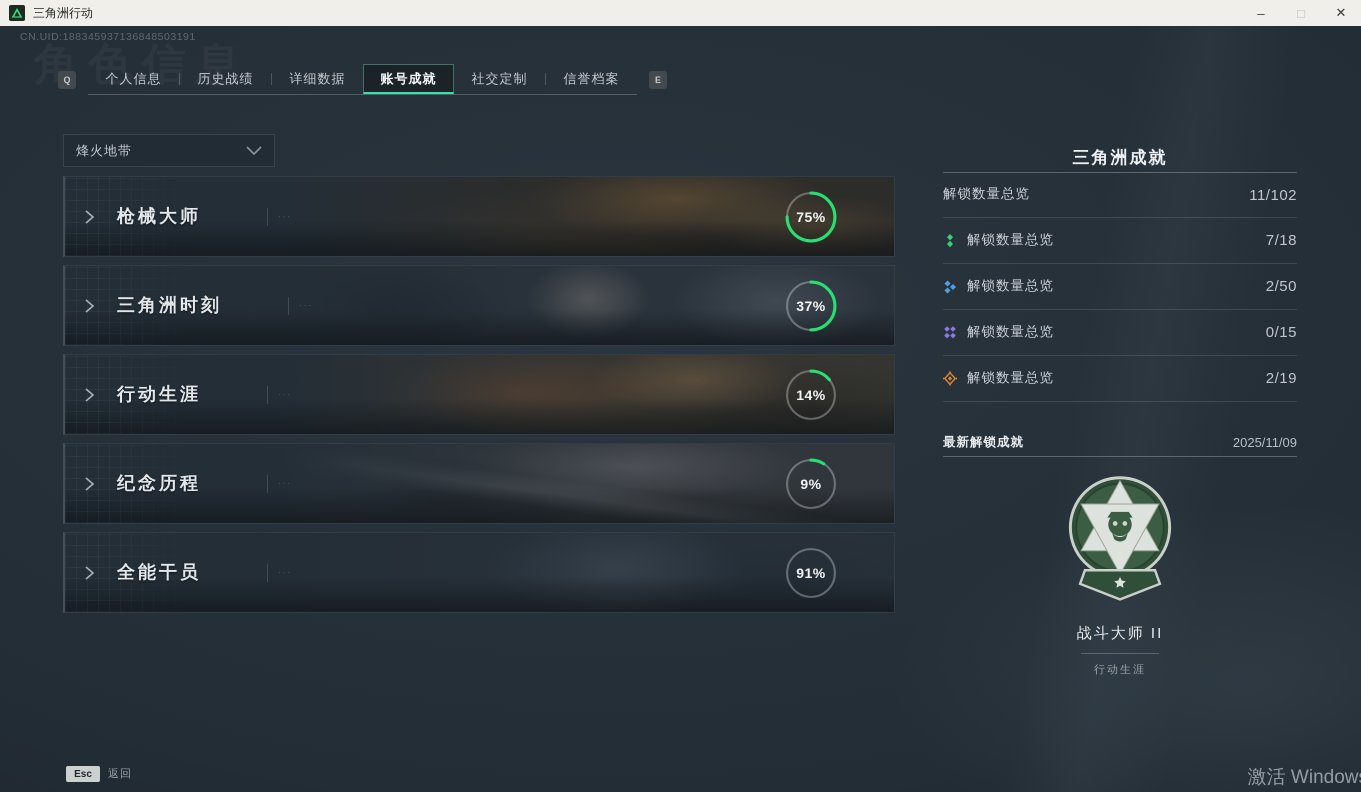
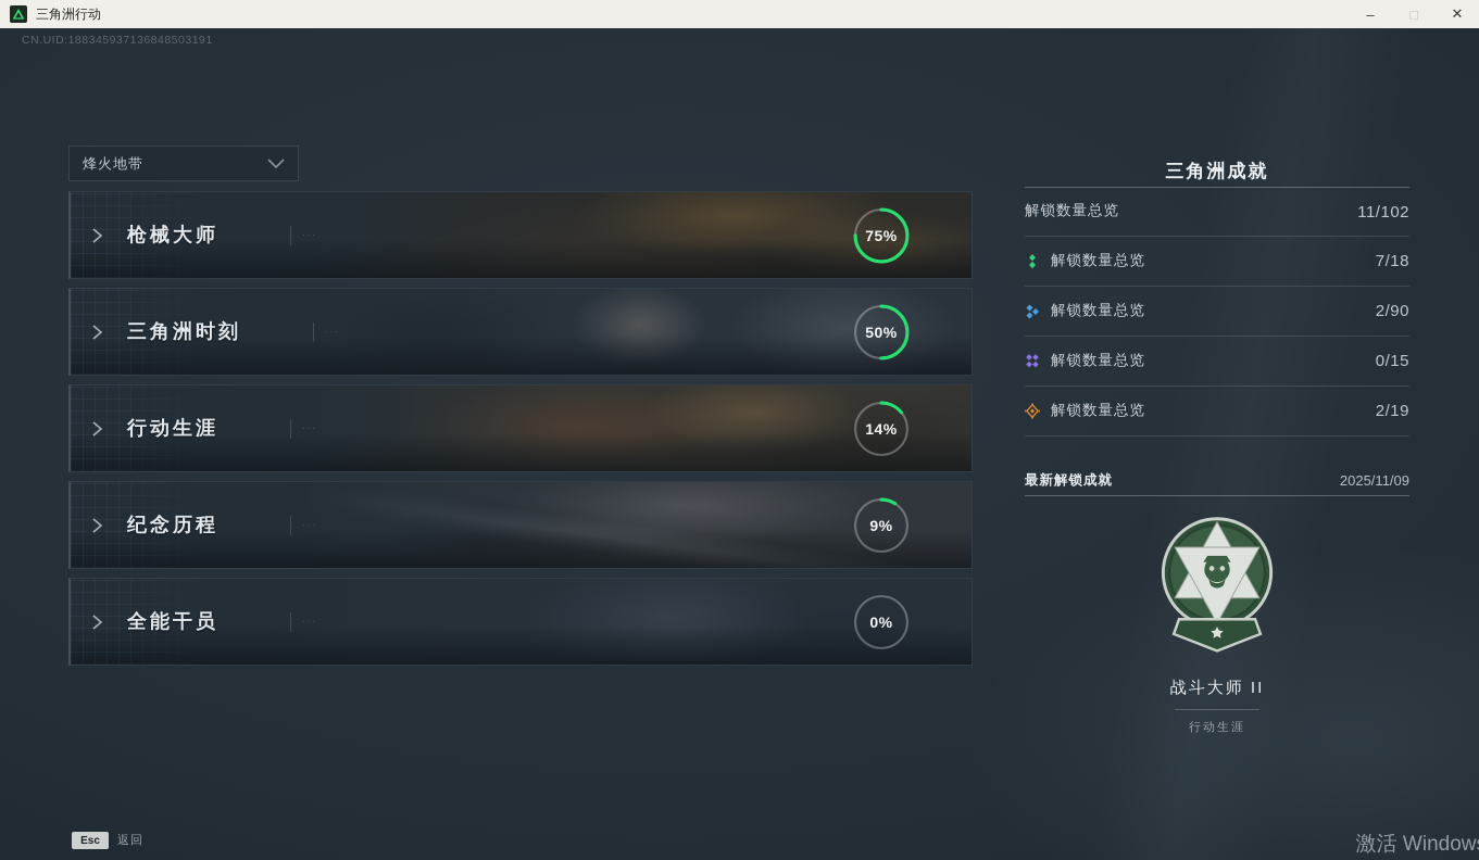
  三角洲行动
  –
  □
  ✕
  CN.UID:188345937136848503191
- 角色信息
- Q
- 个人信息
- 历史战绩
- 详细数据
- 账号成就
- 社交定制
- 信誉档案
- E
  烽火地带
  枪械大师
  ···
  75%
  三角洲时刻
  ···
- 37%
+ 50%
  行动生涯
  ···
  14%
  纪念历程
  ···
  9%
  全能干员
  ···
- 91%
+ 0%
  三角洲成就
  解锁数量总览
  11/102
  解锁数量总览
  7/18
  解锁数量总览
- 2/50
+ 2/90
  解锁数量总览
  0/15
  解锁数量总览
  2/19
  最新解锁成就
  2025/11/09
  战斗大师 II
  行动生涯
  Esc
  返回
  激活 Window
